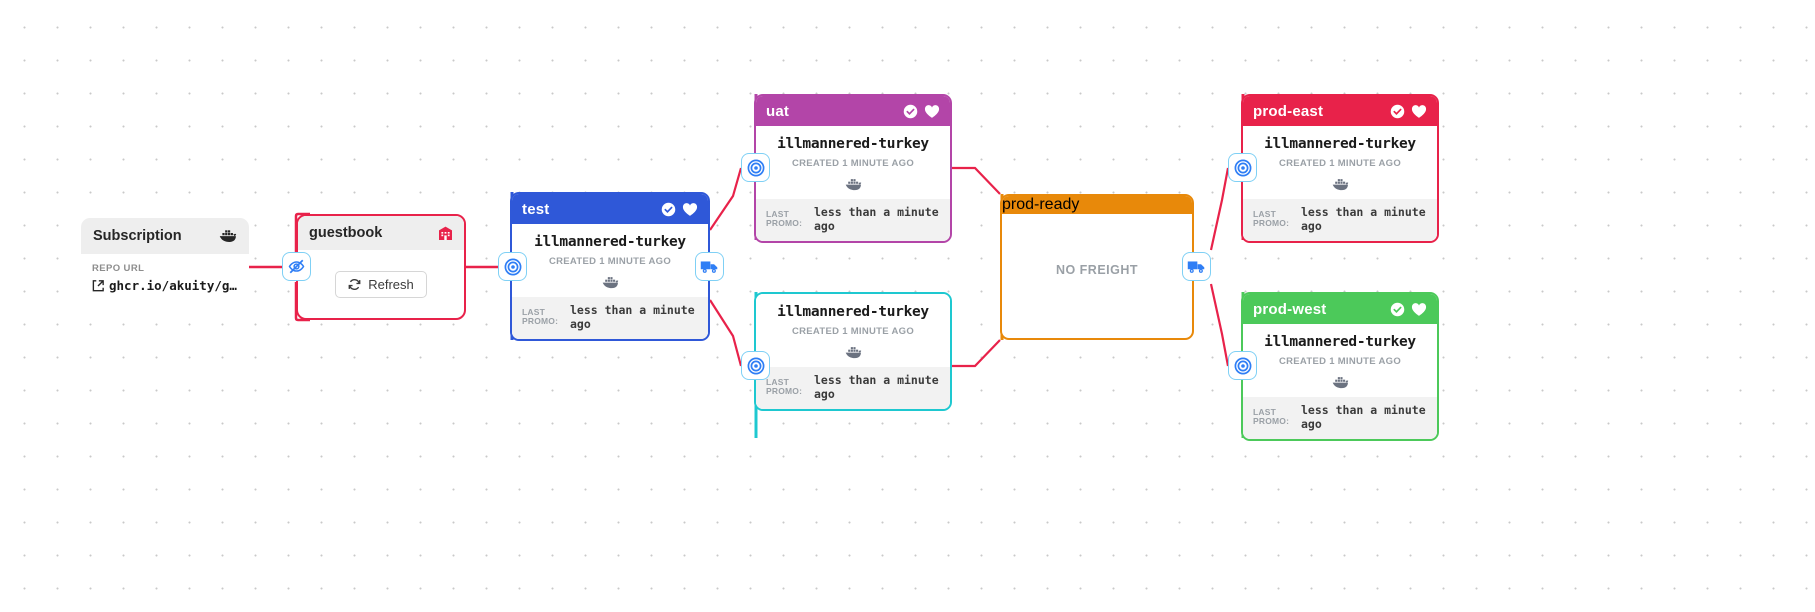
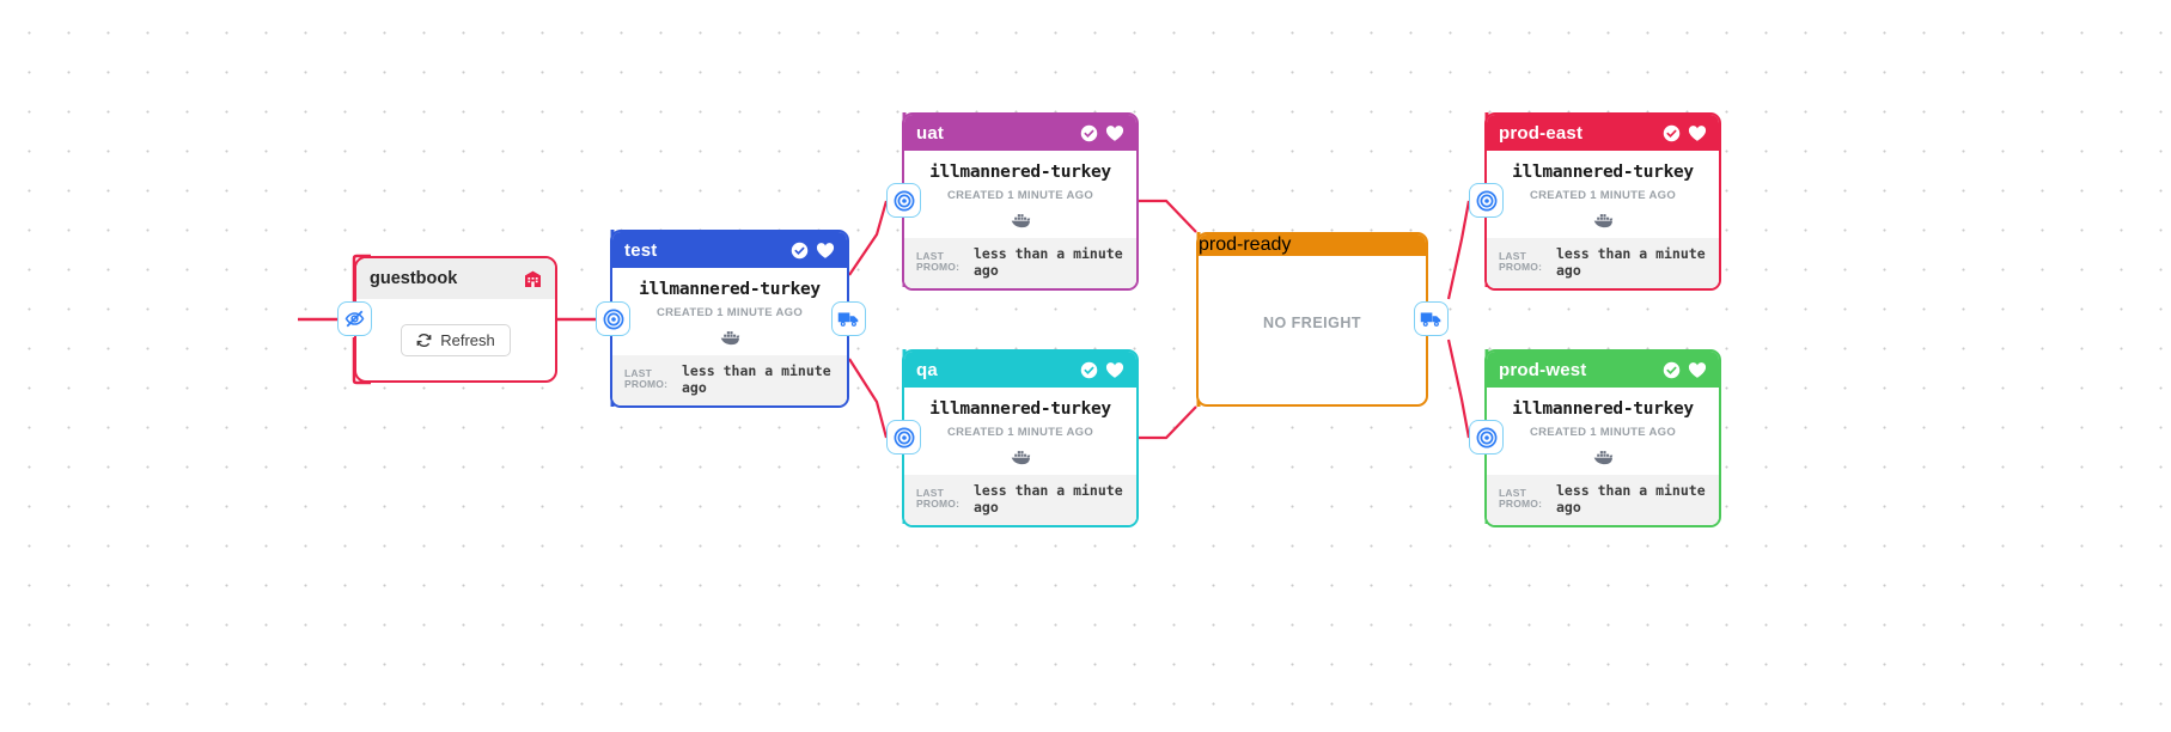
- Subscription
- REPO URL
- ghcr.io/akuity/g…
  guestbook
  Refresh
  test
  illmannered-turkey
  CREATED 1 MINUTE AGO
  LAST PROMO:
  less than a minute ago
  uat
  illmannered-turkey
  CREATED 1 MINUTE AGO
  LAST PROMO:
  less than a minute ago
+ qa
  illmannered-turkey
  CREATED 1 MINUTE AGO
  LAST PROMO:
  less than a minute ago
  prod-east
  illmannered-turkey
  CREATED 1 MINUTE AGO
  LAST PROMO:
  less than a minute ago
  prod-west
  illmannered-turkey
  CREATED 1 MINUTE AGO
  LAST PROMO:
  less than a minute ago
  prod-ready
  NO FREIGHT
